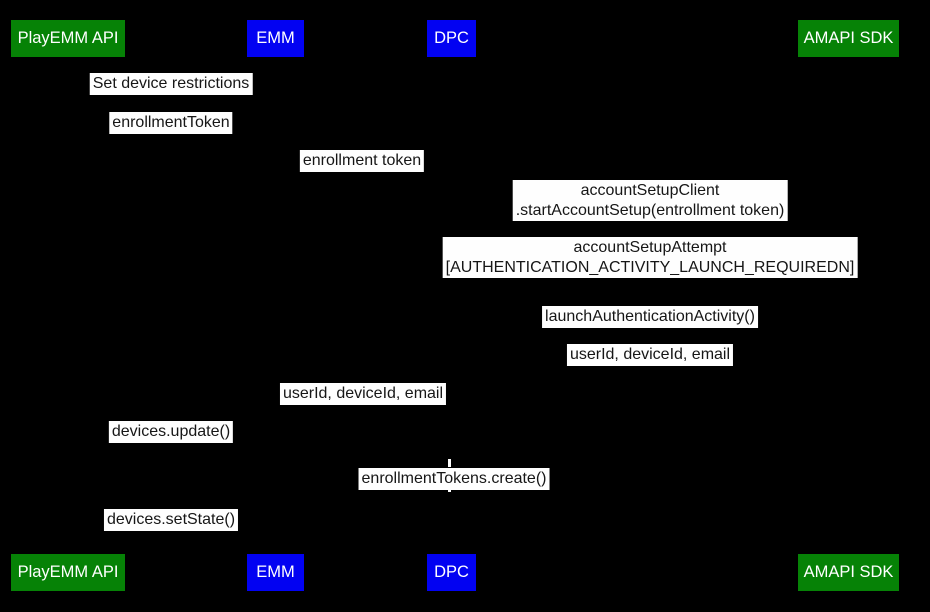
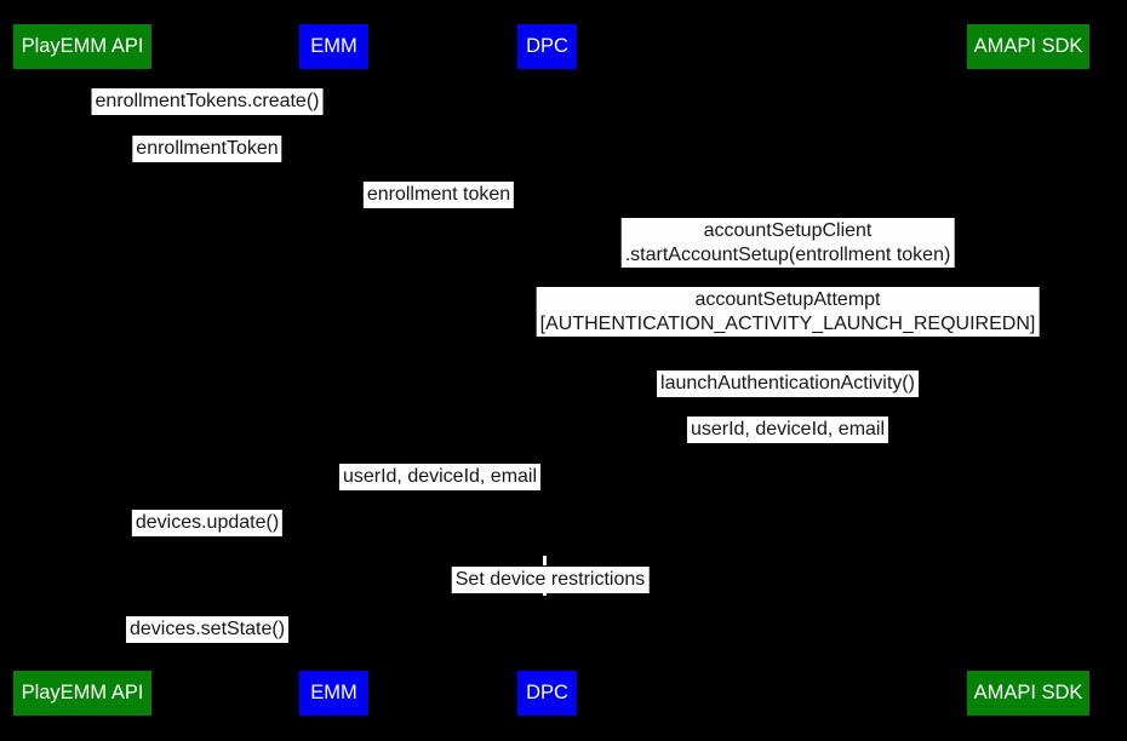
  PlayEMM API
  EMM
  DPC
  AMAPI SDK
- Set device restrictions
+ enrollmentTokens.create()
  enrollmentToken
  enrollment token
  accountSetupClient
  .startAccountSetup(entrollment token)
  accountSetupAttempt
  [AUTHENTICATION_ACTIVITY_LAUNCH_REQUIREDN]
  launchAuthenticationActivity()
  userId, deviceId, email
  userId, deviceId, email
  devices.update()
- enrollmentTokens.create()
+ Set device restrictions
  devices.setState()
  PlayEMM API
  EMM
  DPC
  AMAPI SDK
